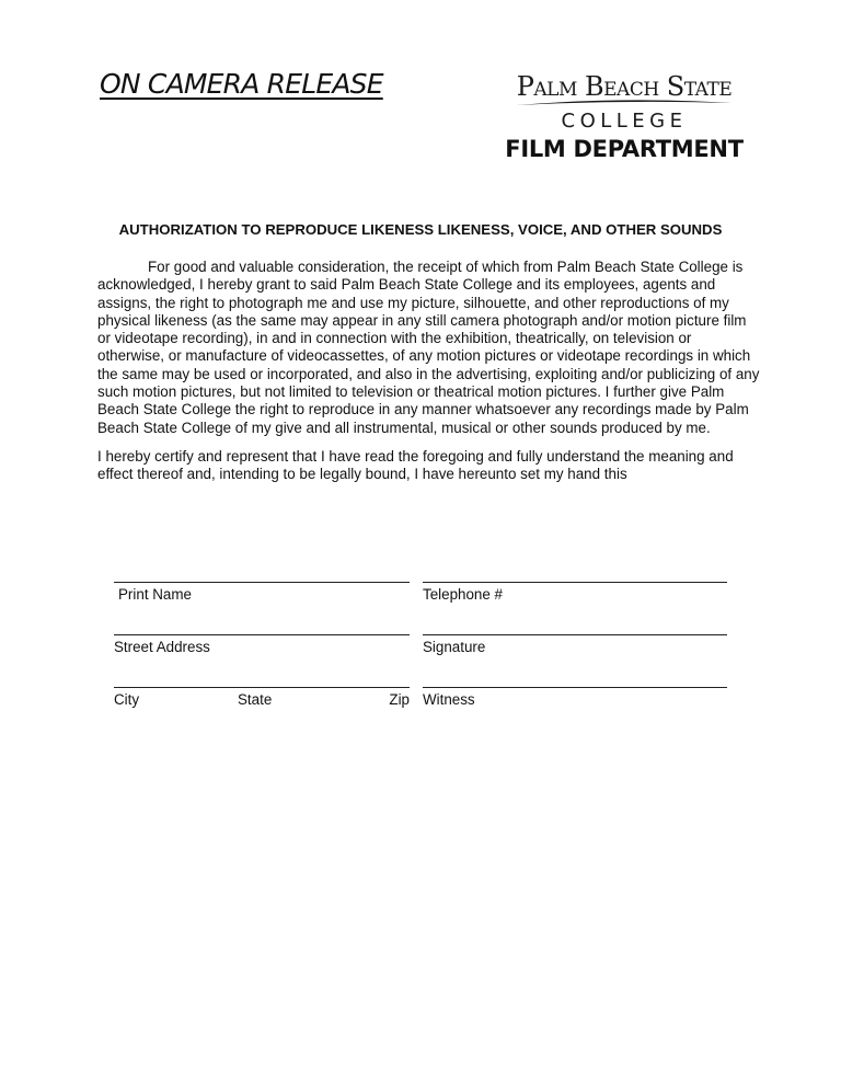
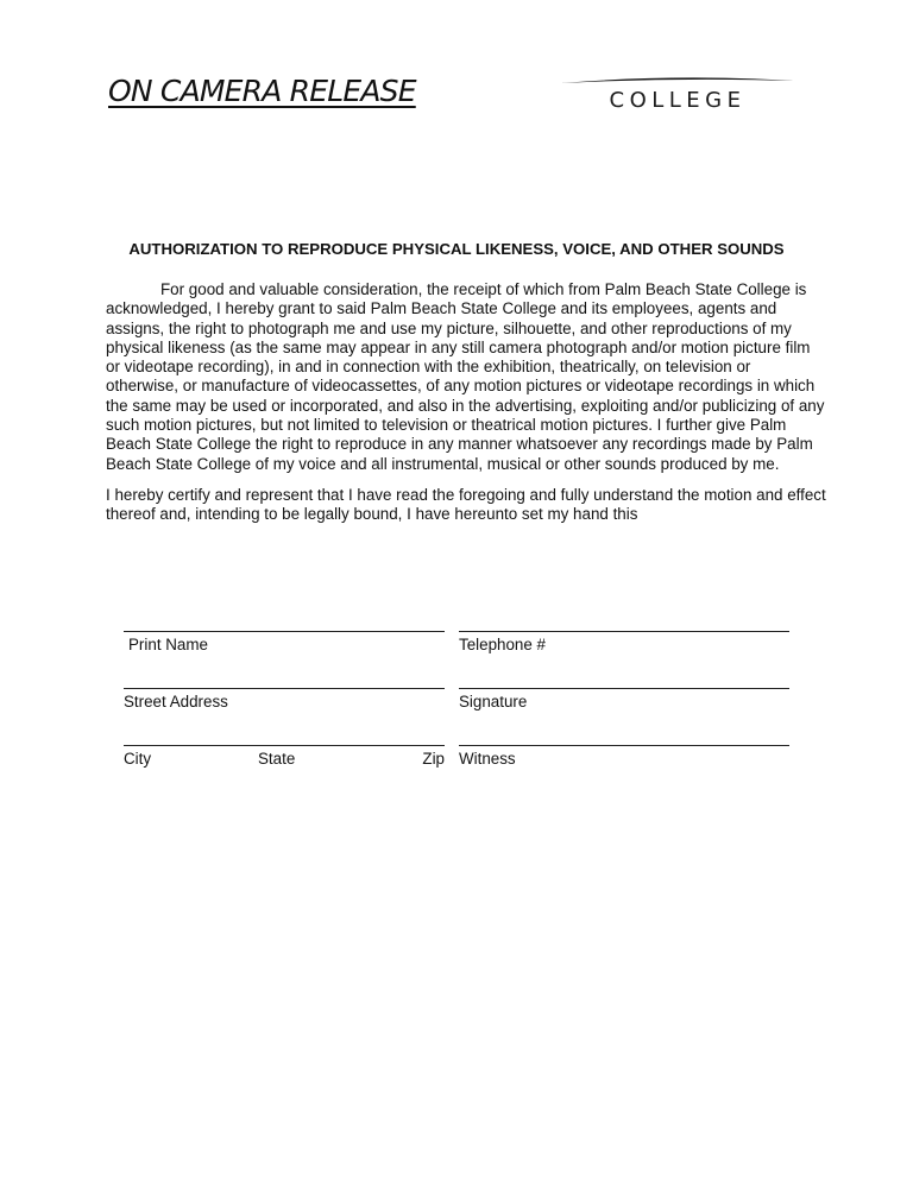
  ON CAMERA RELEASE
- Palm Beach State
  COLLEGE
- FILM DEPARTMENT
- AUTHORIZATION TO REPRODUCE LIKENESS LIKENESS, VOICE, AND OTHER SOUNDS
+ AUTHORIZATION TO REPRODUCE PHYSICAL LIKENESS, VOICE, AND OTHER SOUNDS
- For good and valuable consideration, the receipt of which from Palm Beach State College is acknowledged, I hereby grant to said Palm Beach State College and its employees, agents and assigns, the right to photograph me and use my picture, silhouette, and other reproductions of my physical likeness (as the same may appear in any still camera photograph and/or motion picture film or videotape recording), in and in connection with the exhibition, theatrically, on television or otherwise, or manufacture of videocassettes, of any motion pictures or videotape recordings in which the same may be used or incorporated, and also in the advertising, exploiting and/or publicizing of any such motion pictures, but not limited to television or theatrical motion pictures. I further give Palm Beach State College the right to reproduce in any manner whatsoever any recordings made by Palm Beach State College of my give and all instrumental, musical or other sounds produced by me.
+ For good and valuable consideration, the receipt of which from Palm Beach State College is acknowledged, I hereby grant to said Palm Beach State College and its employees, agents and assigns, the right to photograph me and use my picture, silhouette, and other reproductions of my physical likeness (as the same may appear in any still camera photograph and/or motion picture film or videotape recording), in and in connection with the exhibition, theatrically, on television or otherwise, or manufacture of videocassettes, of any motion pictures or videotape recordings in which the same may be used or incorporated, and also in the advertising, exploiting and/or publicizing of any such motion pictures, but not limited to television or theatrical motion pictures. I further give Palm Beach State College the right to reproduce in any manner whatsoever any recordings made by Palm Beach State College of my voice and all instrumental, musical or other sounds produced by me.
- I hereby certify and represent that I have read the foregoing and fully understand the meaning and effect thereof and, intending to be legally bound, I have hereunto set my hand this
+ I hereby certify and represent that I have read the foregoing and fully understand the motion and effect thereof and, intending to be legally bound, I have hereunto set my hand this
  Print Name
  Telephone #
  Street Address
  Signature
  City
  State
  Zip
  Witness
